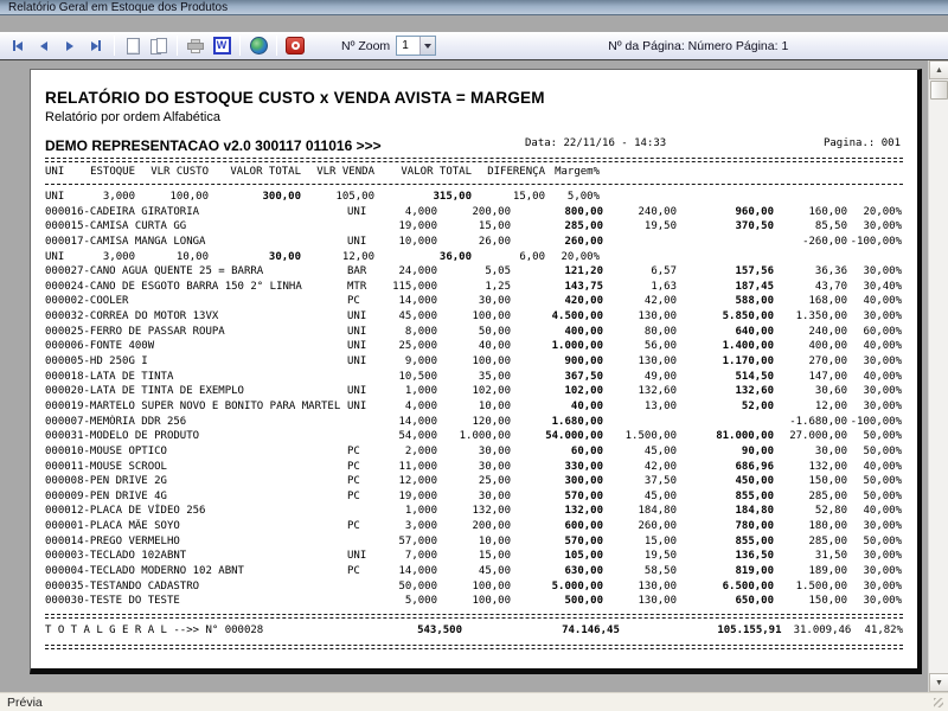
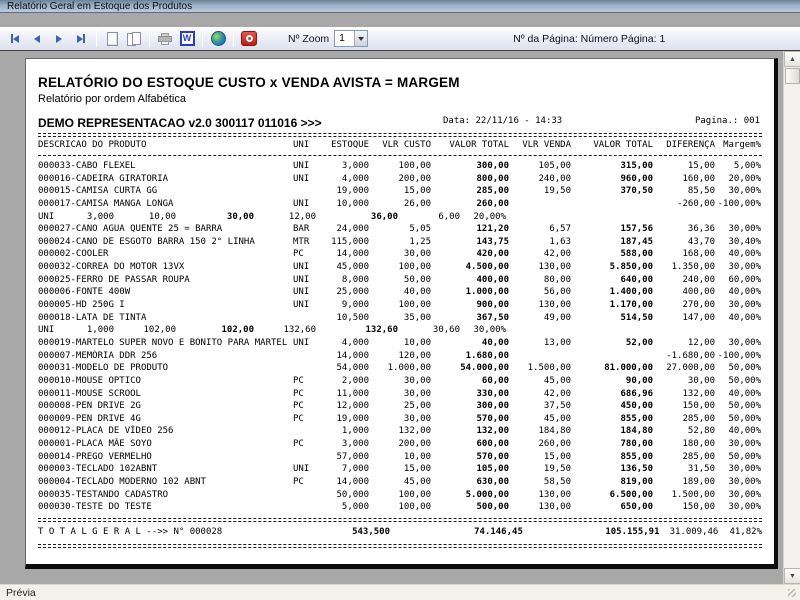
  Relatório Geral em Estoque dos Produtos
  W
  Nº Zoom
  1
  Nº da Página: Número Página: 1
  RELATÓRIO DO ESTOQUE CUSTO x VENDA AVISTA = MARGEM
  Relatório por ordem Alfabética
  DEMO REPRESENTACAO v2.0 300117 011016 >>>
  Data: 22/11/16 - 14:33
  Pagina.: 001
+ DESCRICAO DO PRODUTO
  UNI
  ESTOQUE
  VLR CUSTO
  VALOR TOTAL
  VLR VENDA
  VALOR TOTAL
  DIFERENÇA
  Margem%
+ 000033-CABO FLEXEL
  UNI
  3,000
  100,00
  300,00
  105,00
  315,00
  15,00
  5,00%
  000016-CADEIRA GIRATORIA
  UNI
  4,000
  200,00
  800,00
  240,00
  960,00
  160,00
  20,00%
  000015-CAMISA CURTA GG
  19,000
  15,00
  285,00
  19,50
  370,50
  85,50
  30,00%
  000017-CAMISA MANGA LONGA
  UNI
  10,000
  26,00
  260,00
  -260,00
  -100,00%
  UNI
  3,000
  10,00
  30,00
  12,00
  36,00
  6,00
  20,00%
  000027-CANO AGUA QUENTE 25 = BARRA
  BAR
  24,000
  5,05
  121,20
  6,57
  157,56
  36,36
  30,00%
  000024-CANO DE ESGOTO BARRA 150 2° LINHA
  MTR
  115,000
  1,25
  143,75
  1,63
  187,45
  43,70
  30,40%
  000002-COOLER
  PC
  14,000
  30,00
  420,00
  42,00
  588,00
  168,00
  40,00%
  000032-CORREA DO MOTOR 13VX
  UNI
  45,000
  100,00
  4.500,00
  130,00
  5.850,00
  1.350,00
  30,00%
  000025-FERRO DE PASSAR ROUPA
  UNI
  8,000
  50,00
  400,00
  80,00
  640,00
  240,00
  60,00%
  000006-FONTE 400W
  UNI
  25,000
  40,00
  1.000,00
  56,00
  1.400,00
  400,00
  40,00%
  000005-HD 250G I
  UNI
  9,000
  100,00
  900,00
  130,00
  1.170,00
  270,00
  30,00%
  000018-LATA DE TINTA
  10,500
  35,00
  367,50
  49,00
  514,50
  147,00
  40,00%
- 000020-LATA DE TINTA DE EXEMPLO
  UNI
  1,000
  102,00
  102,00
  132,60
  132,60
  30,60
  30,00%
  000019-MARTELO SUPER NOVO E BONITO PARA MARTEL
  UNI
  4,000
  10,00
  40,00
  13,00
  52,00
  12,00
  30,00%
  000007-MEMÓRIA DDR 256
  14,000
  120,00
  1.680,00
  -1.680,00
  -100,00%
  000031-MODELO DE PRODUTO
  54,000
  1.000,00
  54.000,00
  1.500,00
  81.000,00
  27.000,00
  50,00%
  000010-MOUSE OPTICO
  PC
  2,000
  30,00
  60,00
  45,00
  90,00
  30,00
  50,00%
  000011-MOUSE SCROOL
  PC
  11,000
  30,00
  330,00
  42,00
  686,96
  132,00
  40,00%
  000008-PEN DRIVE 2G
  PC
  12,000
  25,00
  300,00
  37,50
  450,00
  150,00
  50,00%
  000009-PEN DRIVE 4G
  PC
  19,000
  30,00
  570,00
  45,00
  855,00
  285,00
  50,00%
  000012-PLACA DE VÍDEO 256
  1,000
  132,00
  132,00
  184,80
  184,80
  52,80
  40,00%
  000001-PLACA MÃE SOYO
  PC
  3,000
  200,00
  600,00
  260,00
  780,00
  180,00
  30,00%
  000014-PREGO VERMELHO
  57,000
  10,00
  570,00
  15,00
  855,00
  285,00
  50,00%
  000003-TECLADO 102ABNT
  UNI
  7,000
  15,00
  105,00
  19,50
  136,50
  31,50
  30,00%
  000004-TECLADO MODERNO 102 ABNT
  PC
  14,000
  45,00
  630,00
  58,50
  819,00
  189,00
  30,00%
  000035-TESTANDO CADASTRO
  50,000
  100,00
  5.000,00
  130,00
  6.500,00
  1.500,00
  30,00%
  000030-TESTE DO TESTE
  5,000
  100,00
  500,00
  130,00
  650,00
  150,00
  30,00%
  T O T A L G E R A L -->> N° 000028
  543,500
  74.146,45
  105.155,91
  31.009,46
  41,82%
  Prévia
